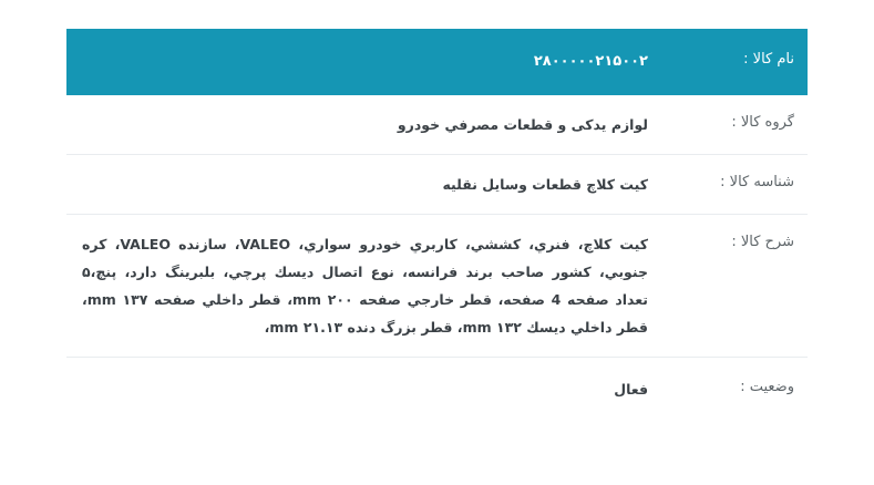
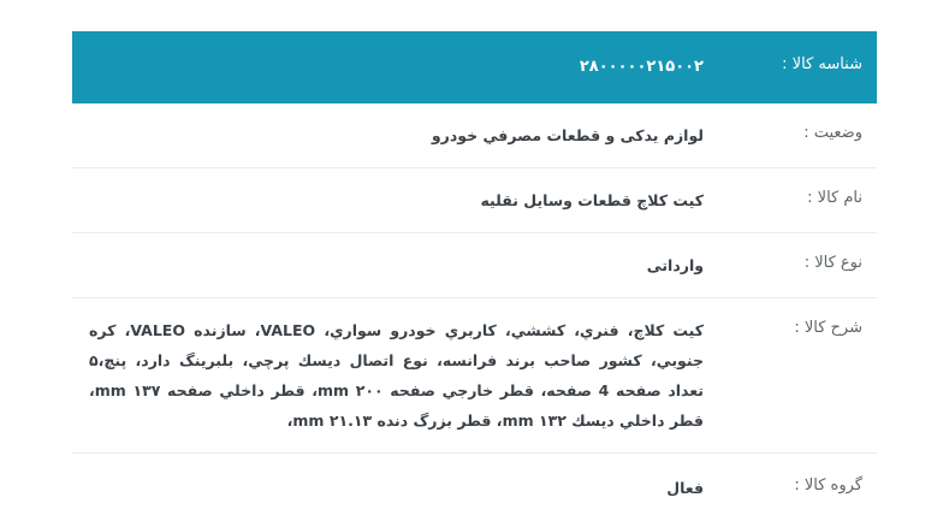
- نام کالا :	۲۸۰۰۰۰۰۲۱۵۰۰۲
+ شناسه کالا :	۲۸۰۰۰۰۰۲۱۵۰۰۲
- گروه کالا :	لوازم یدکی و قطعات مصرفي خودرو
+ وضعیت :	لوازم یدکی و قطعات مصرفي خودرو
- شناسه کالا :	کیت کلاچ قطعات وسایل نقلیه
+ نام کالا :	کیت کلاچ قطعات وسایل نقلیه
+ نوع کالا :	وارداتی
  شرح کالا :	کیت کلاچ، فنري، کششي، کاربري خودرو سواري، VALEO، سازنده VALEO، کره جنوبي، کشور صاحب برند فرانسه، نوع اتصال دیسك پرچي، بلبرینگ دارد، پنچ،۵ تعداد صفحه 4 صفحه، قطر خارجي صفحه ۲۰۰ mm، قطر داخلي صفحه ۱۳۷ mm، قطر داخلي دیسك ۱۳۲ mm، قطر بزرگ دنده ۲۱.۱۳ mm،
- وضعیت :	فعال
+ گروه کالا :	فعال
